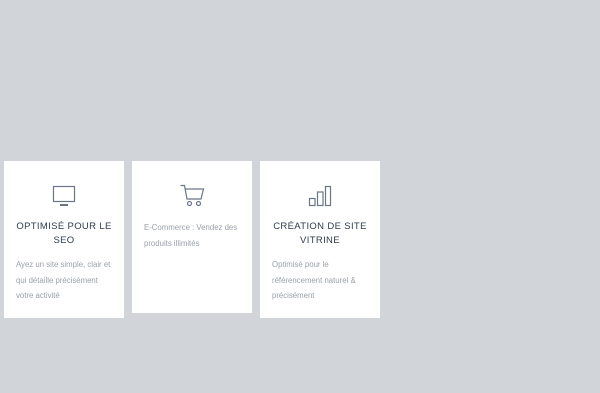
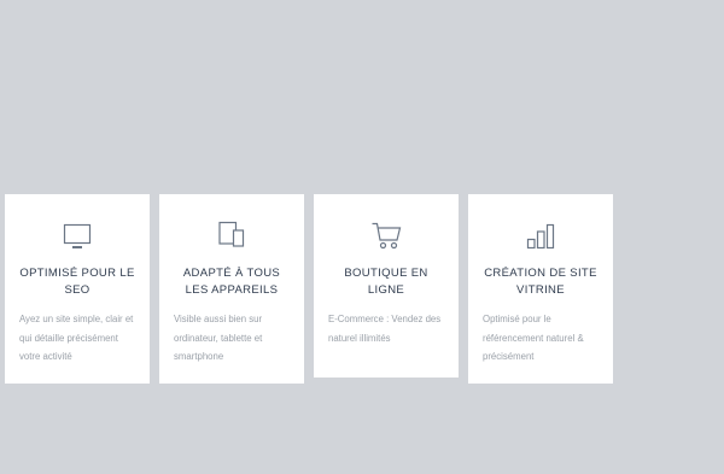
  OPTIMISÉ POUR LE SEO
  Ayez un site simple, clair et qui détaille précisément votre activité
+ ADAPTÉ À TOUS LES APPAREILS
+ Visible aussi bien sur ordinateur, tablette et smartphone
+ BOUTIQUE EN LIGNE
- E-Commerce : Vendez des produits illimités
+ E-Commerce : Vendez des naturel illimités
  CRÉATION DE SITE VITRINE
  Optimisé pour le référencement naturel & précisément
